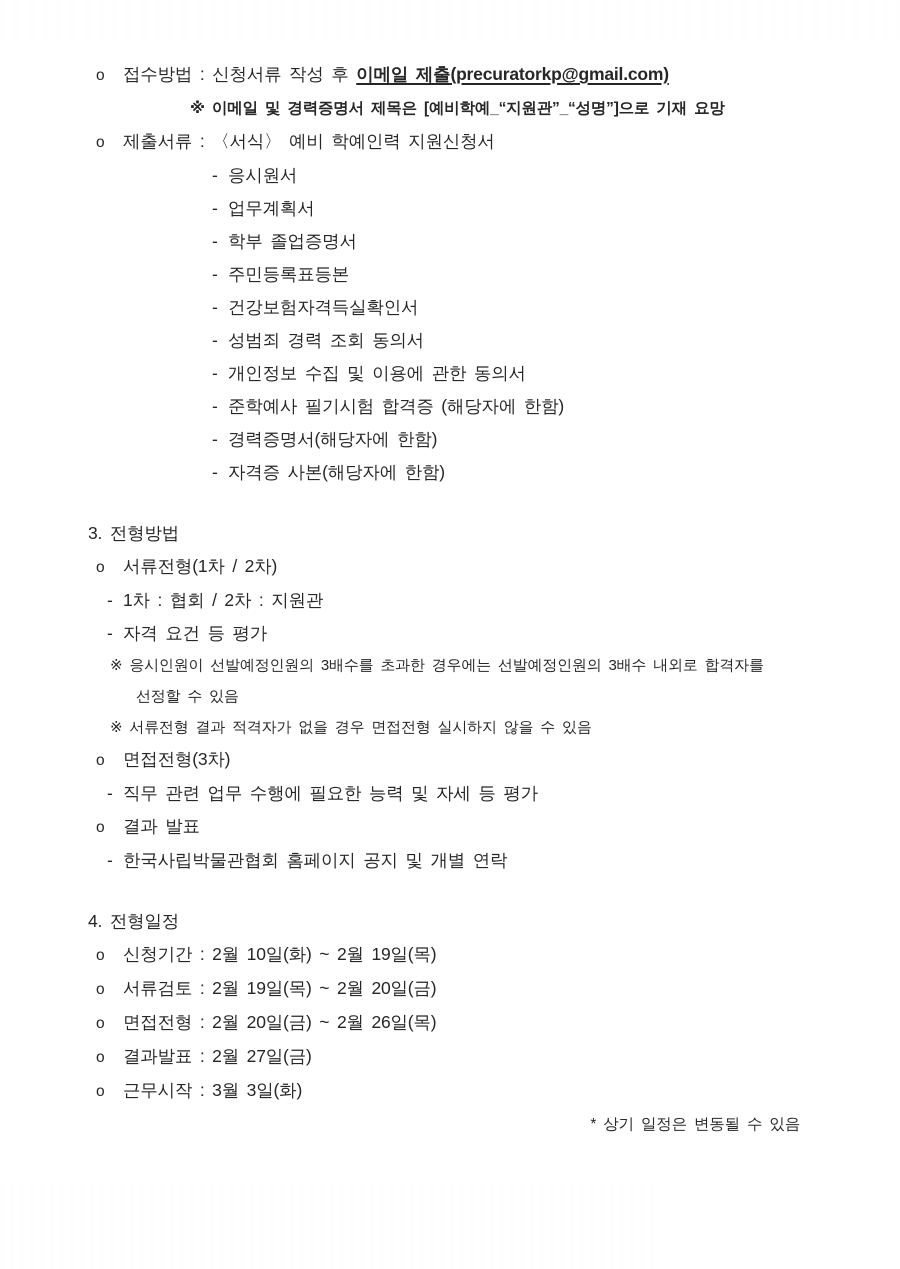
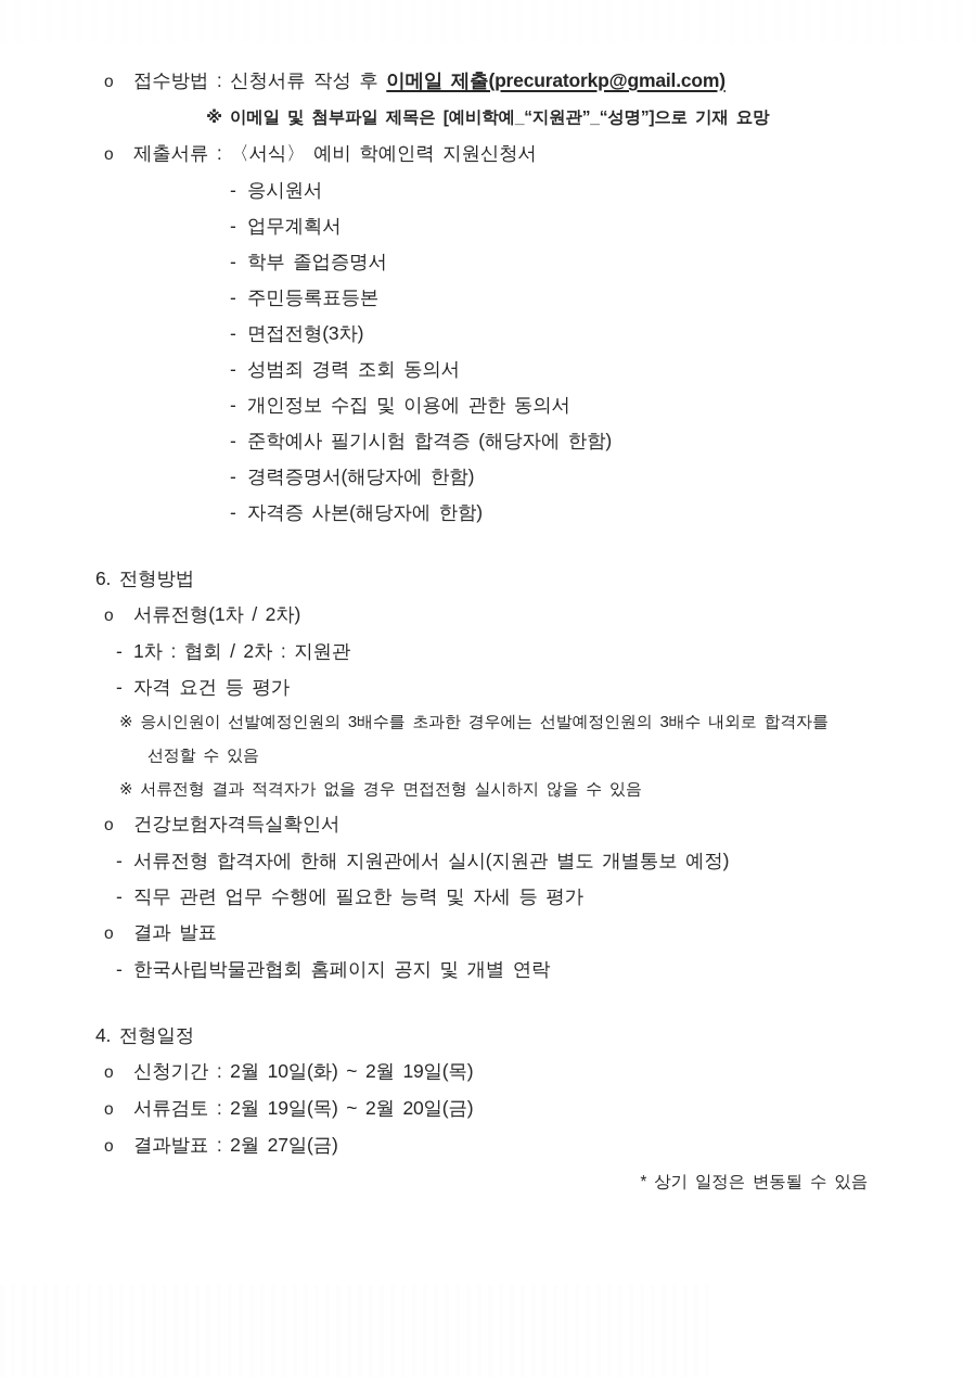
  o 접수방법 : 신청서류 작성 후 이메일 제출(precuratorkp@gmail.com)
- ※ 이메일 및 경력증명서 제목은 [예비학예_“지원관”_“성명”]으로 기재 요망
+ ※ 이메일 및 첨부파일 제목은 [예비학예_“지원관”_“성명”]으로 기재 요망
  o 제출서류 : 〈서식〉 예비 학예인력 지원신청서
  - 응시원서
  - 업무계획서
  - 학부 졸업증명서
  - 주민등록표등본
- - 건강보험자격득실확인서
+ - 면접전형(3차)
  - 성범죄 경력 조회 동의서
  - 개인정보 수집 및 이용에 관한 동의서
  - 준학예사 필기시험 합격증 (해당자에 한함)
  - 경력증명서(해당자에 한함)
  - 자격증 사본(해당자에 한함)
- 3. 전형방법
+ 6. 전형방법
  o 서류전형(1차 / 2차)
  - 1차 : 협회 / 2차 : 지원관
  - 자격 요건 등 평가
  ※ 응시인원이 선발예정인원의 3배수를 초과한 경우에는 선발예정인원의 3배수 내외로 합격자를
  선정할 수 있음
  ※ 서류전형 결과 적격자가 없을 경우 면접전형 실시하지 않을 수 있음
- o 면접전형(3차)
+ o 건강보험자격득실확인서
+ - 서류전형 합격자에 한해 지원관에서 실시(지원관 별도 개별통보 예정)
  - 직무 관련 업무 수행에 필요한 능력 및 자세 등 평가
  o 결과 발표
  - 한국사립박물관협회 홈페이지 공지 및 개별 연락
  4. 전형일정
  o 신청기간 : 2월 10일(화) ~ 2월 19일(목)
  o 서류검토 : 2월 19일(목) ~ 2월 20일(금)
- o 면접전형 : 2월 20일(금) ~ 2월 26일(목)
  o 결과발표 : 2월 27일(금)
- o 근무시작 : 3월 3일(화)
  * 상기 일정은 변동될 수 있음
